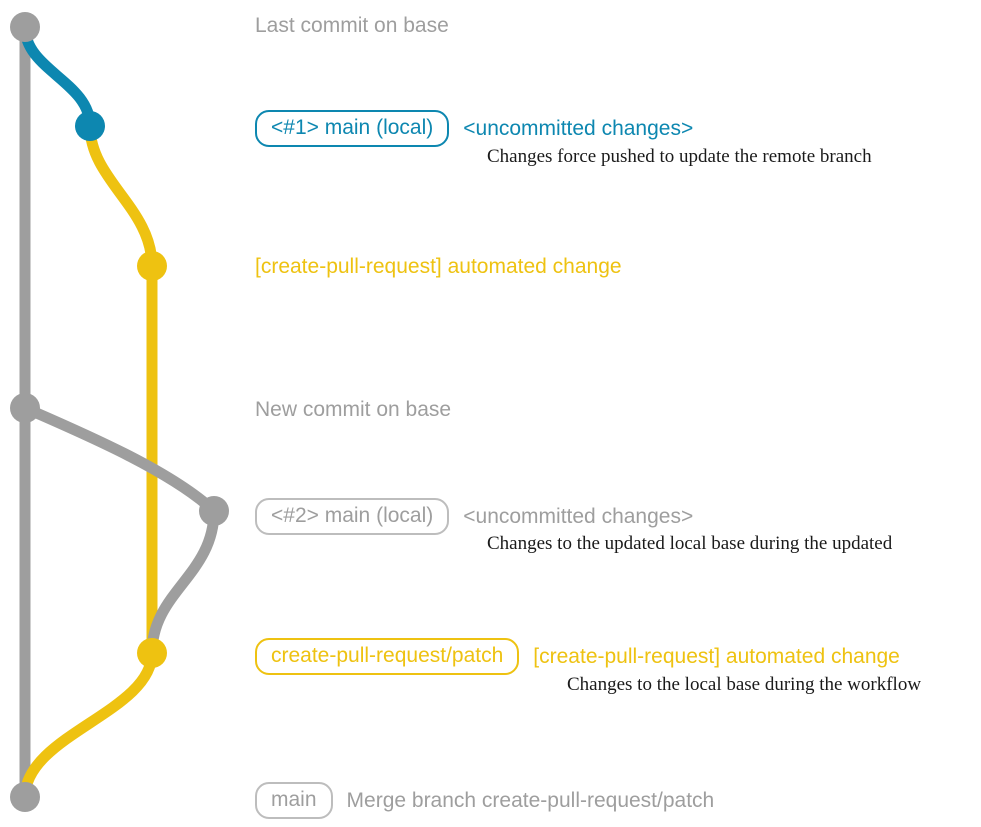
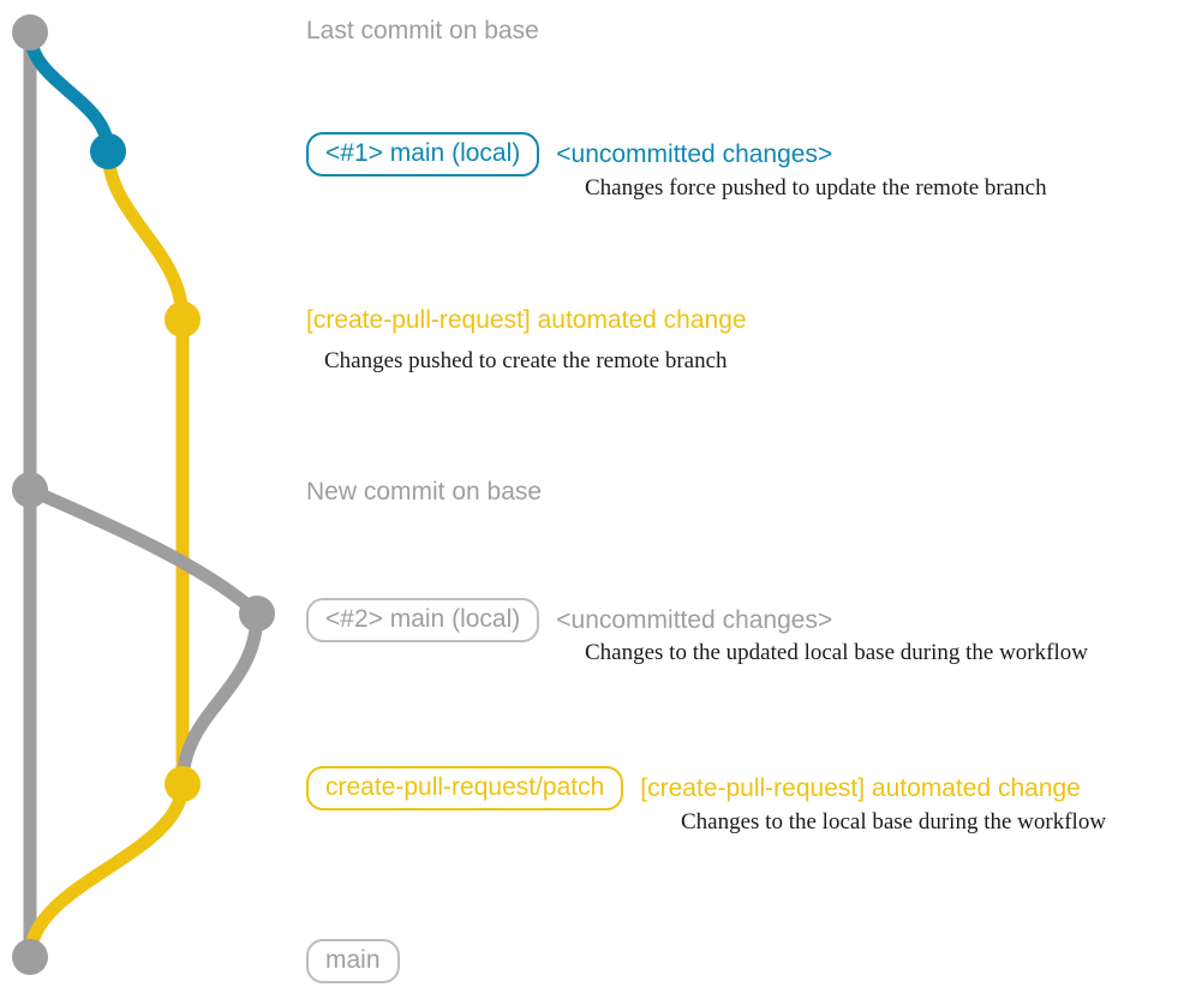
  Last commit on base
  <#1> main (local)
  <uncommitted changes>
  Changes force pushed to update the remote branch
  [create-pull-request] automated change
+ Changes pushed to create the remote branch
  New commit on base
  <#2> main (local)
  <uncommitted changes>
- Changes to the updated local base during the updated
+ Changes to the updated local base during the workflow
  create-pull-request/patch
  [create-pull-request] automated change
  Changes to the local base during the workflow
  main
- Merge branch create-pull-request/patch
